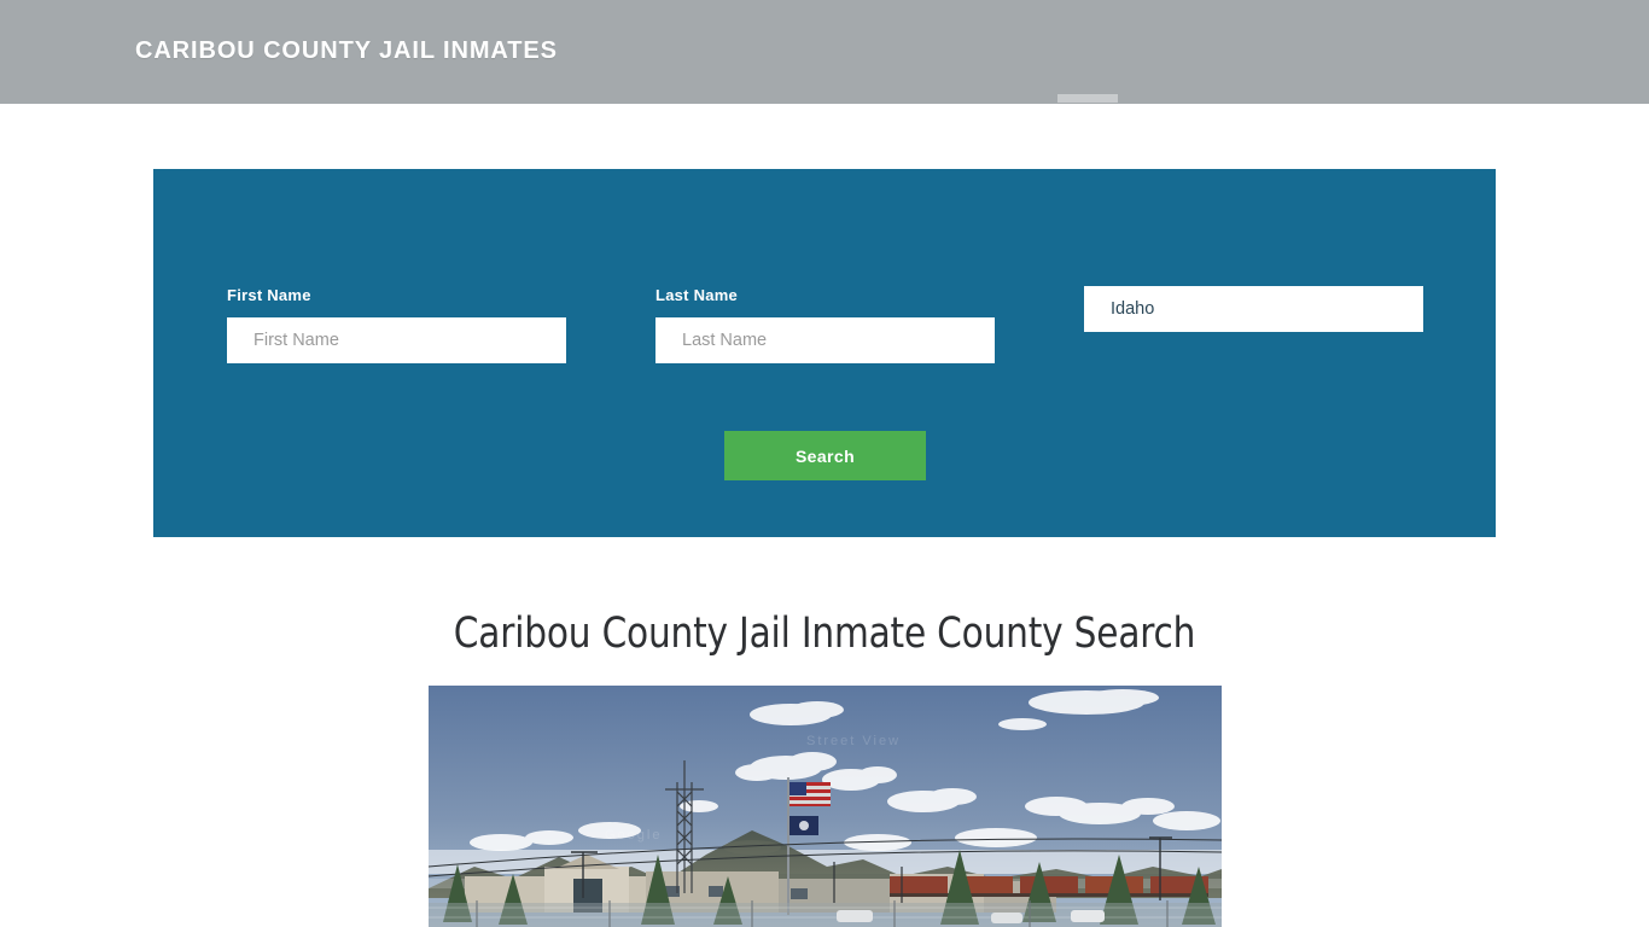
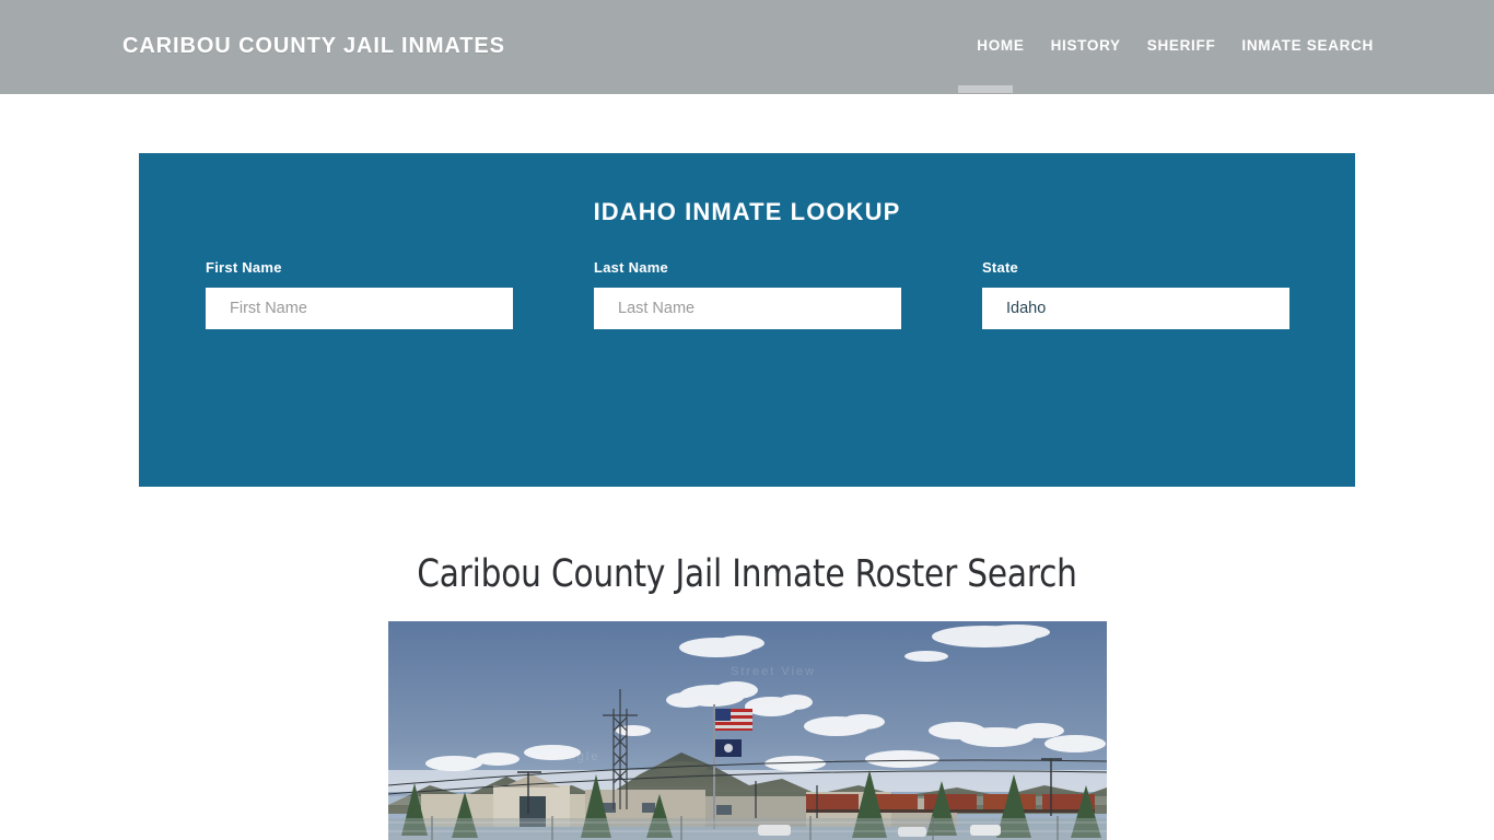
  CARIBOU COUNTY JAIL INMATES
+ HOME
+ HISTORY
+ SHERIFF
+ INMATE SEARCH
+ IDAHO INMATE LOOKUP
  First Name
  First Name
  Last Name
  Last Name
+ State
  Idaho
- Search
- Caribou County Jail Inmate County Search
+ Caribou County Jail Inmate Roster Search
  Street View
  Google
